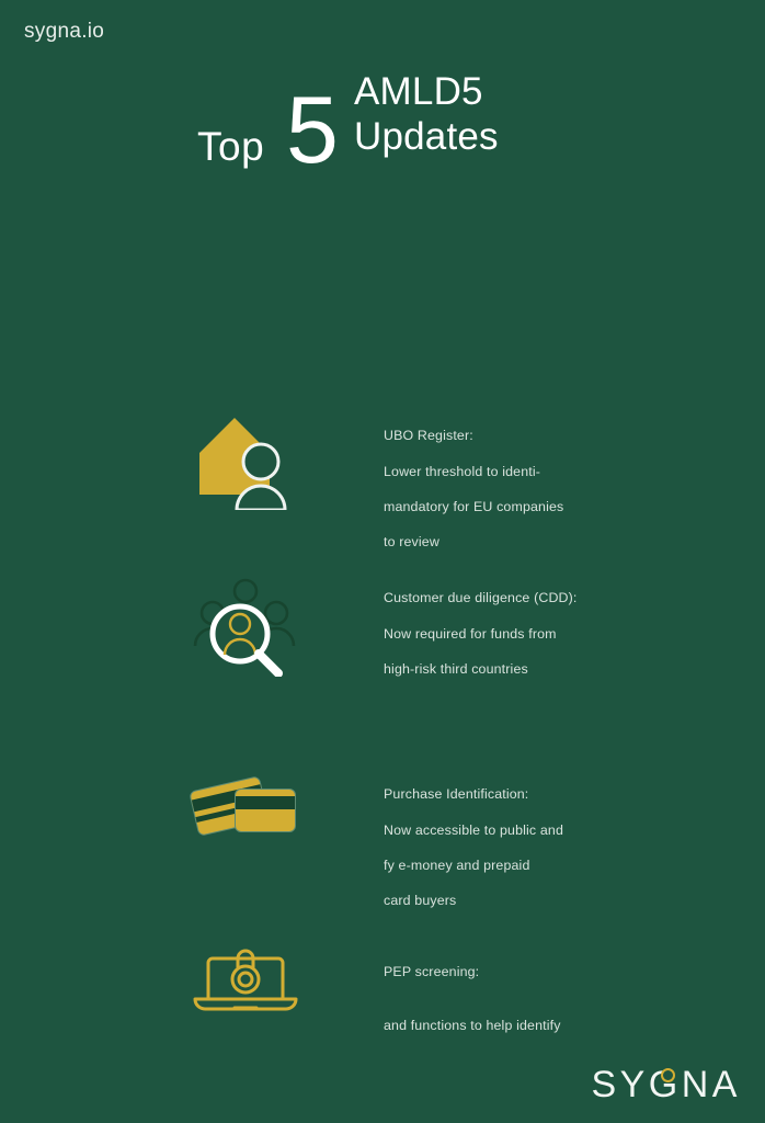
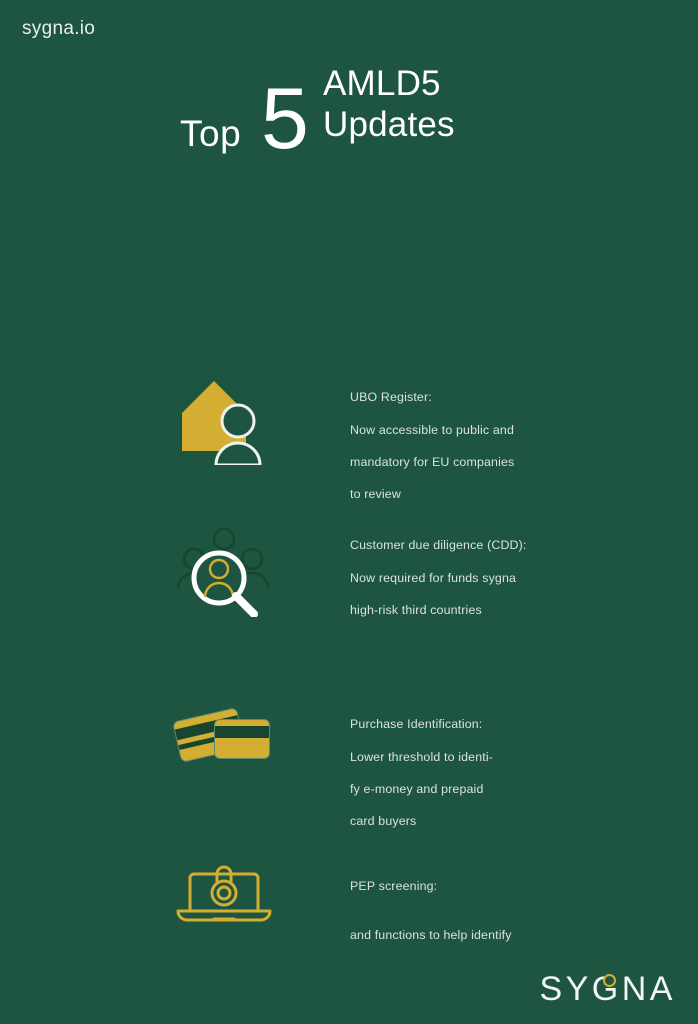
  sygna.io
  Top
  5
  AMLD5
  Updates
  UBO Register:
- Lower threshold to identi-
+ Now accessible to public and
  mandatory for EU companies
  to review
  Customer due diligence (CDD):
- Now required for funds from
+ Now required for funds sygna
  high-risk third countries
  Purchase Identification:
- Now accessible to public and
+ Lower threshold to identi-
  fy e-money and prepaid
  card buyers
  PEP screening:
  and functions to help identify
  SYGNA
